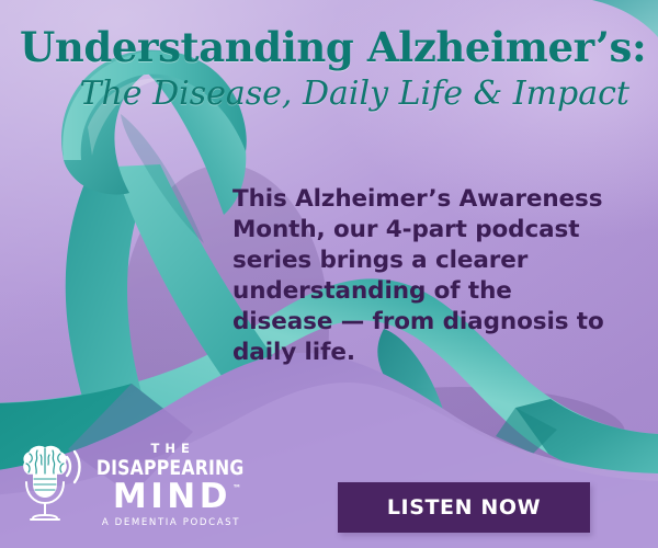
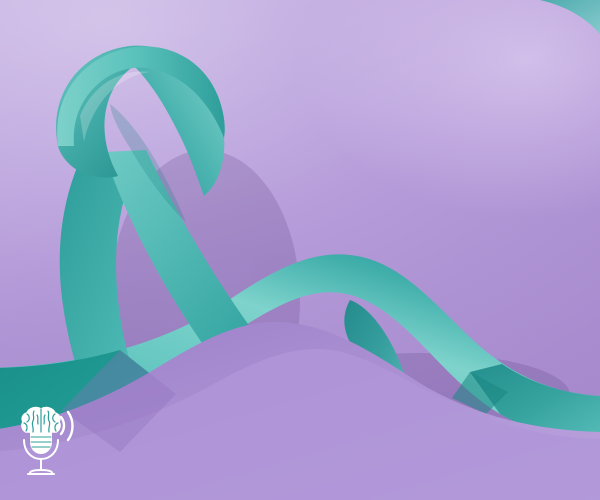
- Understanding Alzheimer’s:
- The Disease, Daily Life & Impact
- This Alzheimer’s Awareness Month, our 4-part podcast series brings a clearer understanding of the disease — from diagnosis to daily life.
- THE
- DISAPPEARING
- MIND
- ™
- A DEMENTIA PODCAST
- LISTEN NOW
